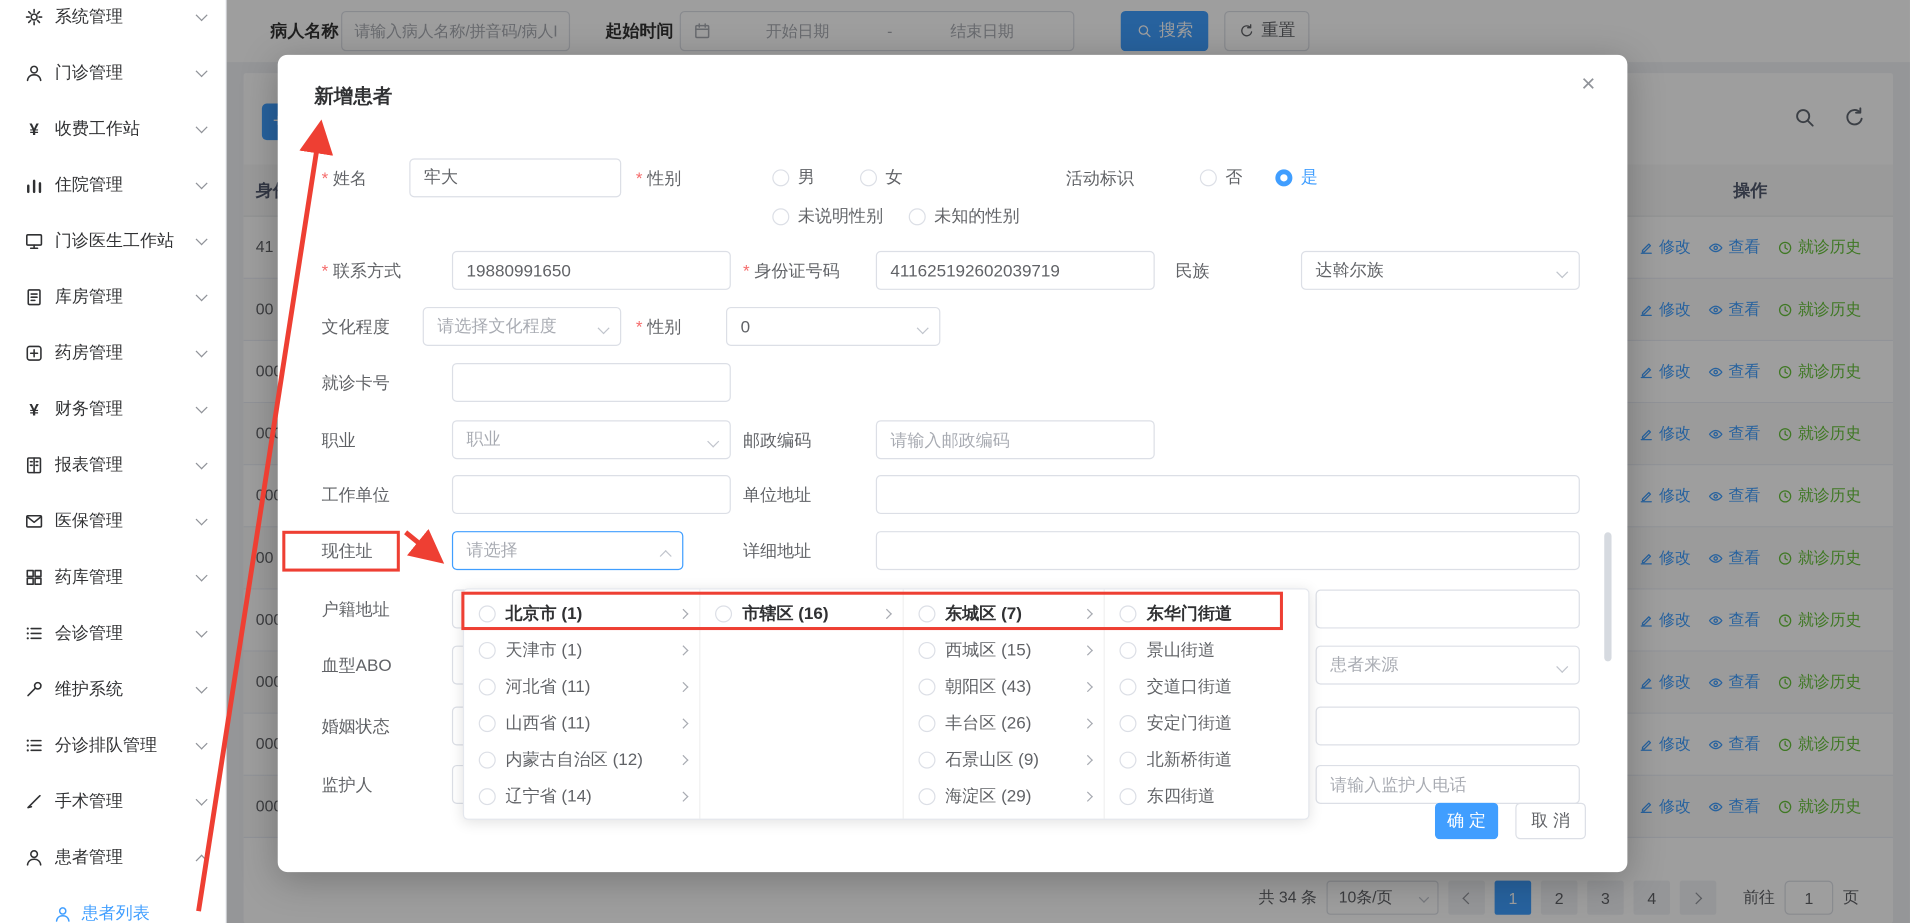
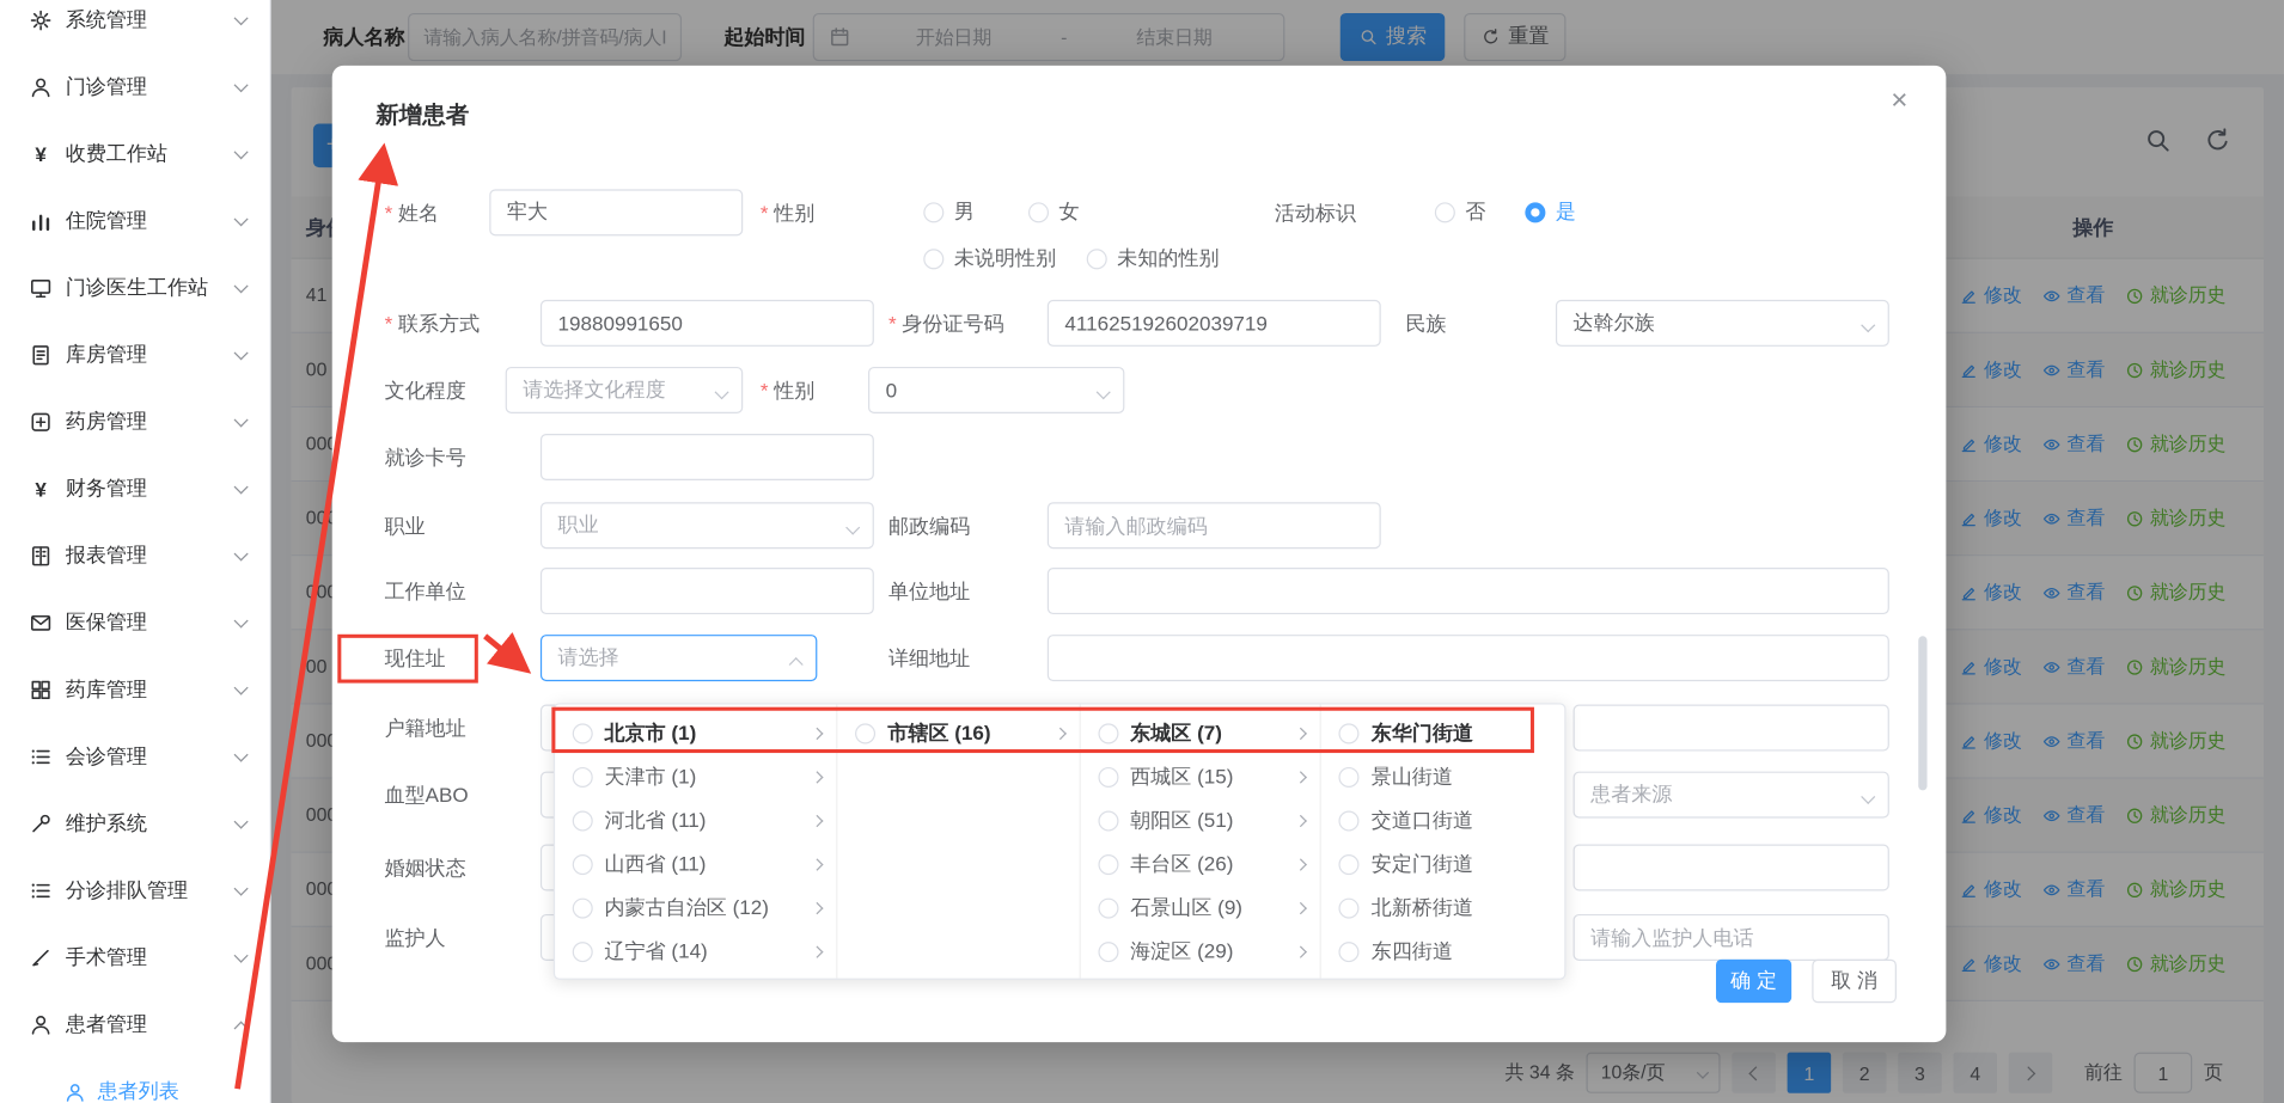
  系统管理
  门诊管理
  ¥
  收费工作站
  住院管理
  门诊医生工作站
  库房管理
  药房管理
  ¥
  财务管理
  报表管理
  医保管理
  药库管理
  会诊管理
  维护系统
  分诊排队管理
  手术管理
  患者管理
  患者列表
  病人名称
  请输入病人名称/拼音码/病人I
  起始时间
  开始日期
  -
  结束日期
  搜索
  重置
  操作
  41
  修改
  查看
  就诊历史
  00
  修改
  查看
  就诊历史
  修改
  查看
  就诊历史
  修改
  查看
  就诊历史
  修改
  查看
  就诊历史
  00
  修改
  查看
  就诊历史
  修改
  查看
  就诊历史
  修改
  查看
  就诊历史
  修改
  查看
  就诊历史
  修改
  查看
  就诊历史
  共 34 条
  10条/页
  1
  2
  3
  4
  前往
  1
  页
  新增患者
  ×
  姓名
  牢大
  性别
  男
  女
  活动标识
  否
  是
  未说明性别
  未知的性别
  联系方式
  19880991650
  身份证号码
  411625192602039719
  民族
  达斡尔族
  文化程度
  请选择文化程度
  性别
  0
  就诊卡号
  职业
  职业
  邮政编码
  请输入邮政编码
  工作单位
  单位地址
  现住址
  请选择
  详细地址
  户籍地址
  血型ABO
  患者来源
  婚姻状态
  监护人
  请输入监护人电话
  确 定
  取 消
  北京市 (1)
  天津市 (1)
  河北省 (11)
  山西省 (11)
  内蒙古自治区 (12)
  辽宁省 (14)
  市辖区 (16)
  东城区 (7)
  西城区 (15)
- 朝阳区 (43)
+ 朝阳区 (51)
  丰台区 (26)
  石景山区 (9)
  海淀区 (29)
  东华门街道
  景山街道
  交道口街道
  安定门街道
  北新桥街道
  东四街道
